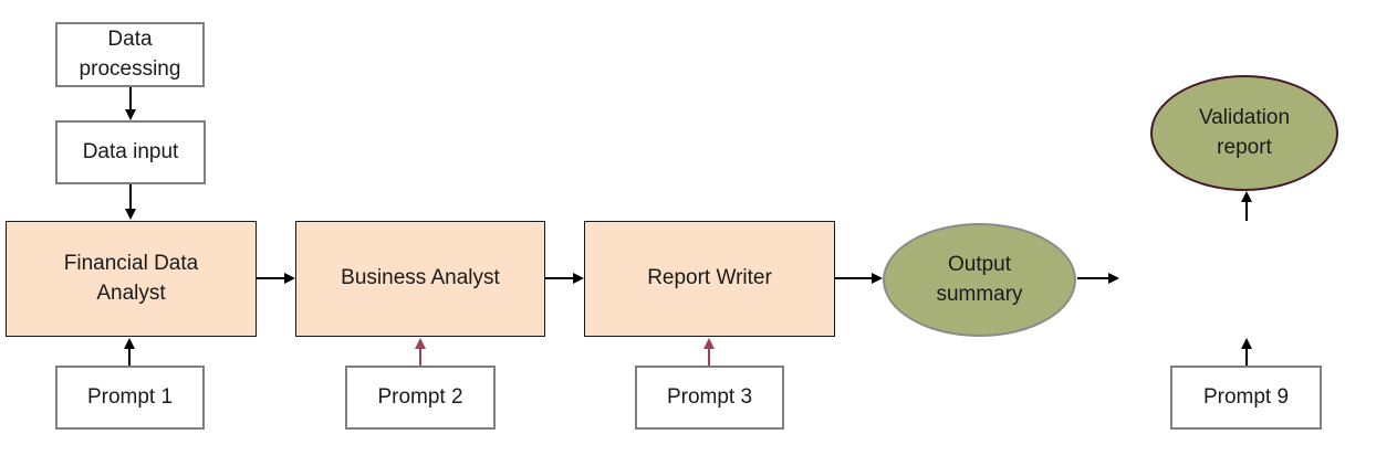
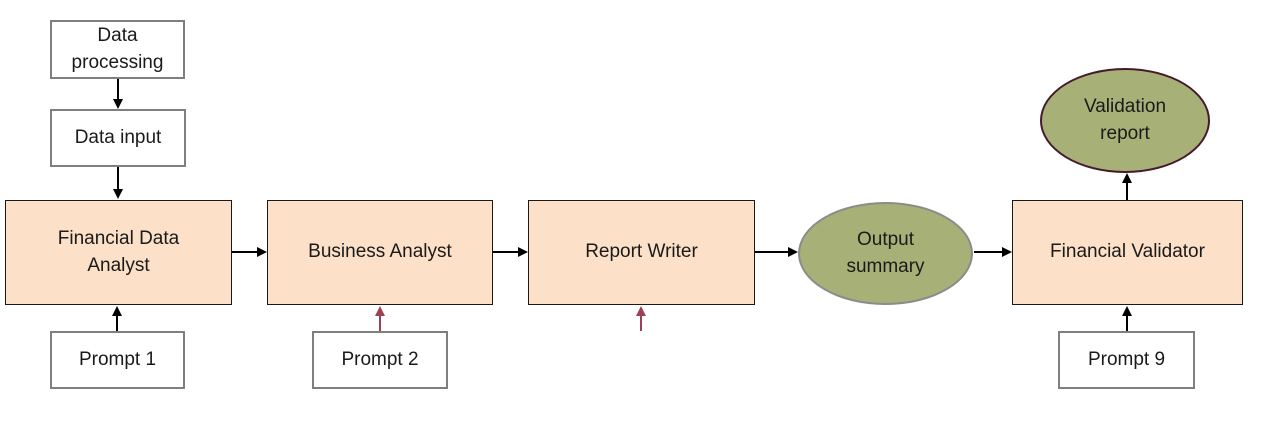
  Data
  processing
  Data input
  Financial Data
  Analyst
  Business Analyst
  Report Writer
  Output
  summary
+ Financial Validator
  Validation
  report
  Prompt 1
  Prompt 2
- Prompt 3
  Prompt 9
